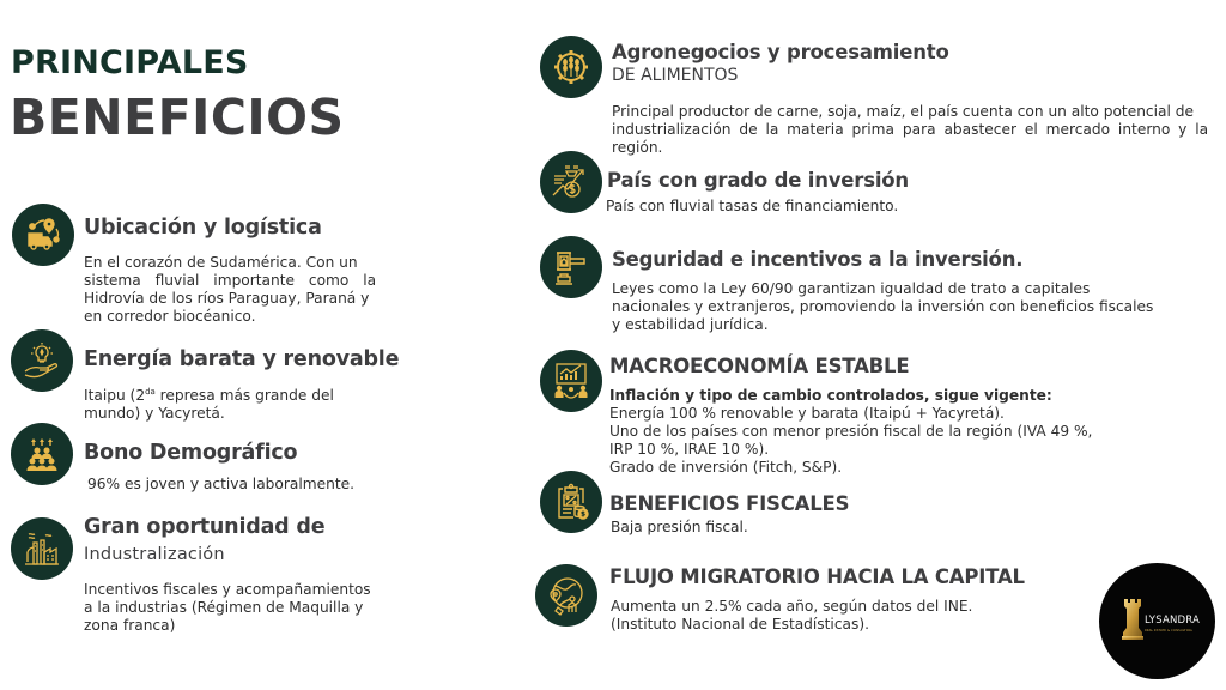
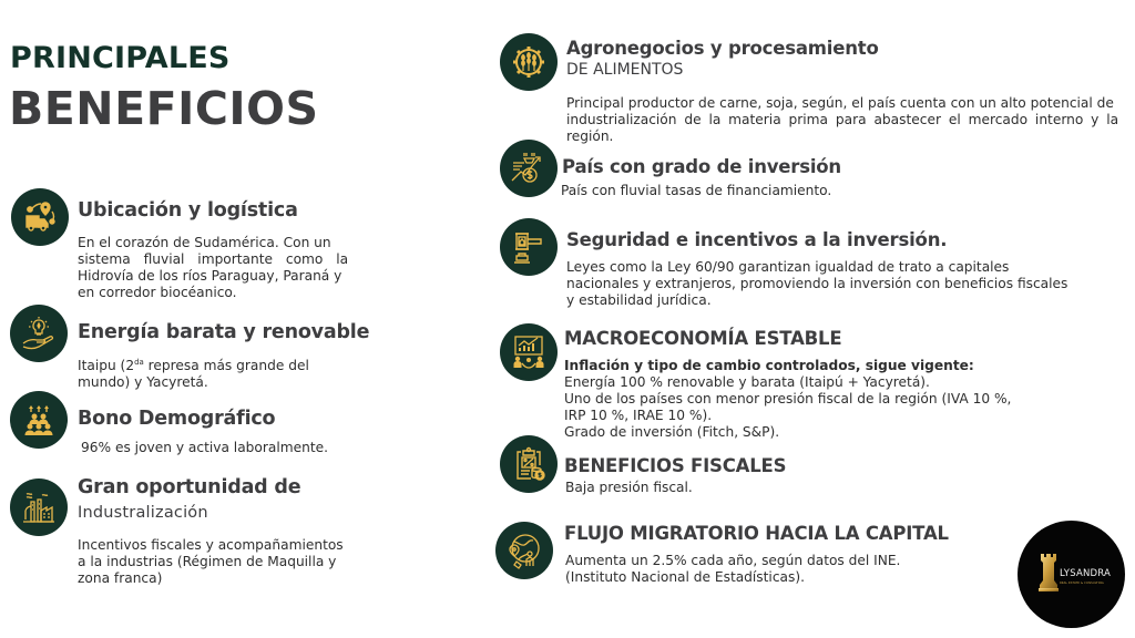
  PRINCIPALES
  BENEFICIOS
  Ubicación y logística
  En el corazón de Sudamérica. Con un
  sistema fluvial importante como la
  Hidrovía de los ríos Paraguay, Paraná y
  en corredor biocéanico.
  Energía barata y renovable
  Itaipu (2da represa más grande del
  mundo) y Yacyretá.
  Bono Demográfico
  96% es joven y activa laboralmente.
  Gran oportunidad de
  Industralización
  Incentivos fiscales y acompañamientos
  a la industrias (Régimen de Maquilla y
  zona franca)
  Agronegocios y procesamiento
  DE ALIMENTOS
- Principal productor de carne, soja, maíz, el país cuenta con un alto potencial de
+ Principal productor de carne, soja, según, el país cuenta con un alto potencial de
  industrialización de la materia prima para abastecer el mercado interno y la
  región.
  País con grado de inversión
  País con fluvial tasas de financiamiento.
  Seguridad e incentivos a la inversión.
  Leyes como la Ley 60/90 garantizan igualdad de trato a capitales
  nacionales y extranjeros, promoviendo la inversión con beneficios fiscales
  y estabilidad jurídica.
  MACROECONOMÍA ESTABLE
  Inflación y tipo de cambio controlados, sigue vigente:
  Energía 100 % renovable y barata (Itaipú + Yacyretá).
- Uno de los países con menor presión fiscal de la región (IVA 49 %,
+ Uno de los países con menor presión fiscal de la región (IVA 10 %,
  IRP 10 %, IRAE 10 %).
  Grado de inversión (Fitch, S&P).
  BENEFICIOS FISCALES
  Baja presión fiscal.
  FLUJO MIGRATORIO HACIA LA CAPITAL
  Aumenta un 2.5% cada año, según datos del INE.
  (Instituto Nacional de Estadísticas).
  LYSANDRA
